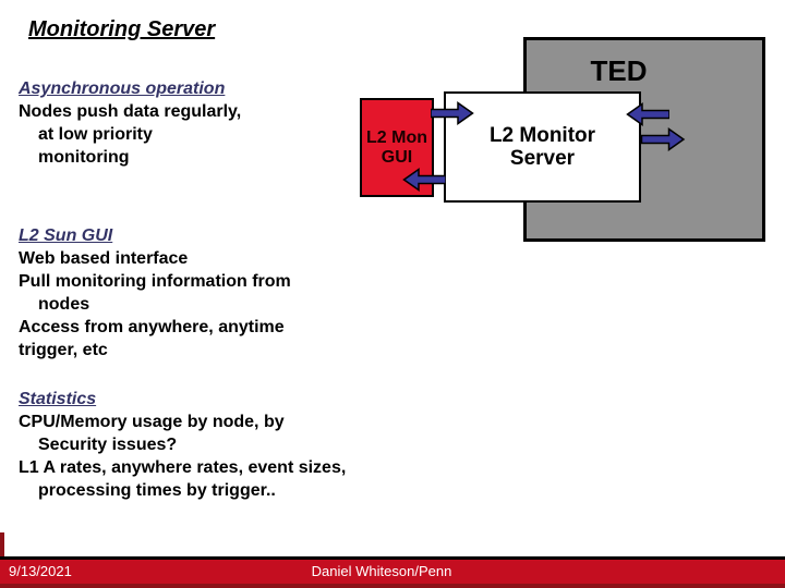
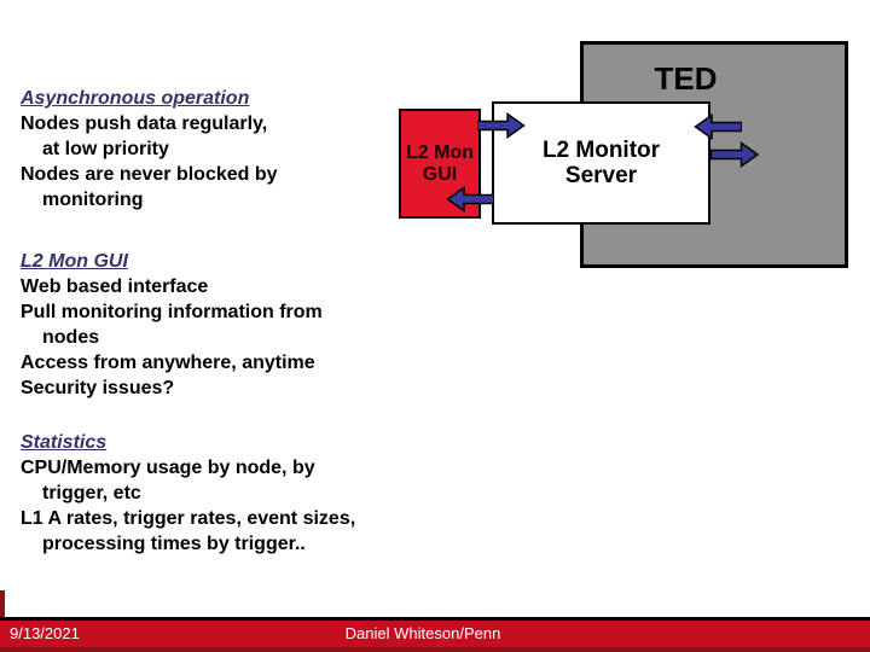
- Monitoring Server
  Asynchronous operation
  Nodes push data regularly,
  at low priority
+ Nodes are never blocked by
  monitoring
- L2 Sun GUI
+ L2 Mon GUI
  Web based interface
  Pull monitoring information from
  nodes
  Access from anywhere, anytime
- trigger, etc
+ Security issues?
  Statistics
  CPU/Memory usage by node, by
- Security issues?
+ trigger, etc
- L1 A rates, anywhere rates, event sizes,
+ L1 A rates, trigger rates, event sizes,
  processing times by trigger..
  TED
  L2 Monitor
  Server
  L2 Mon
  GUI
  9/13/2021
  Daniel Whiteson/Penn
